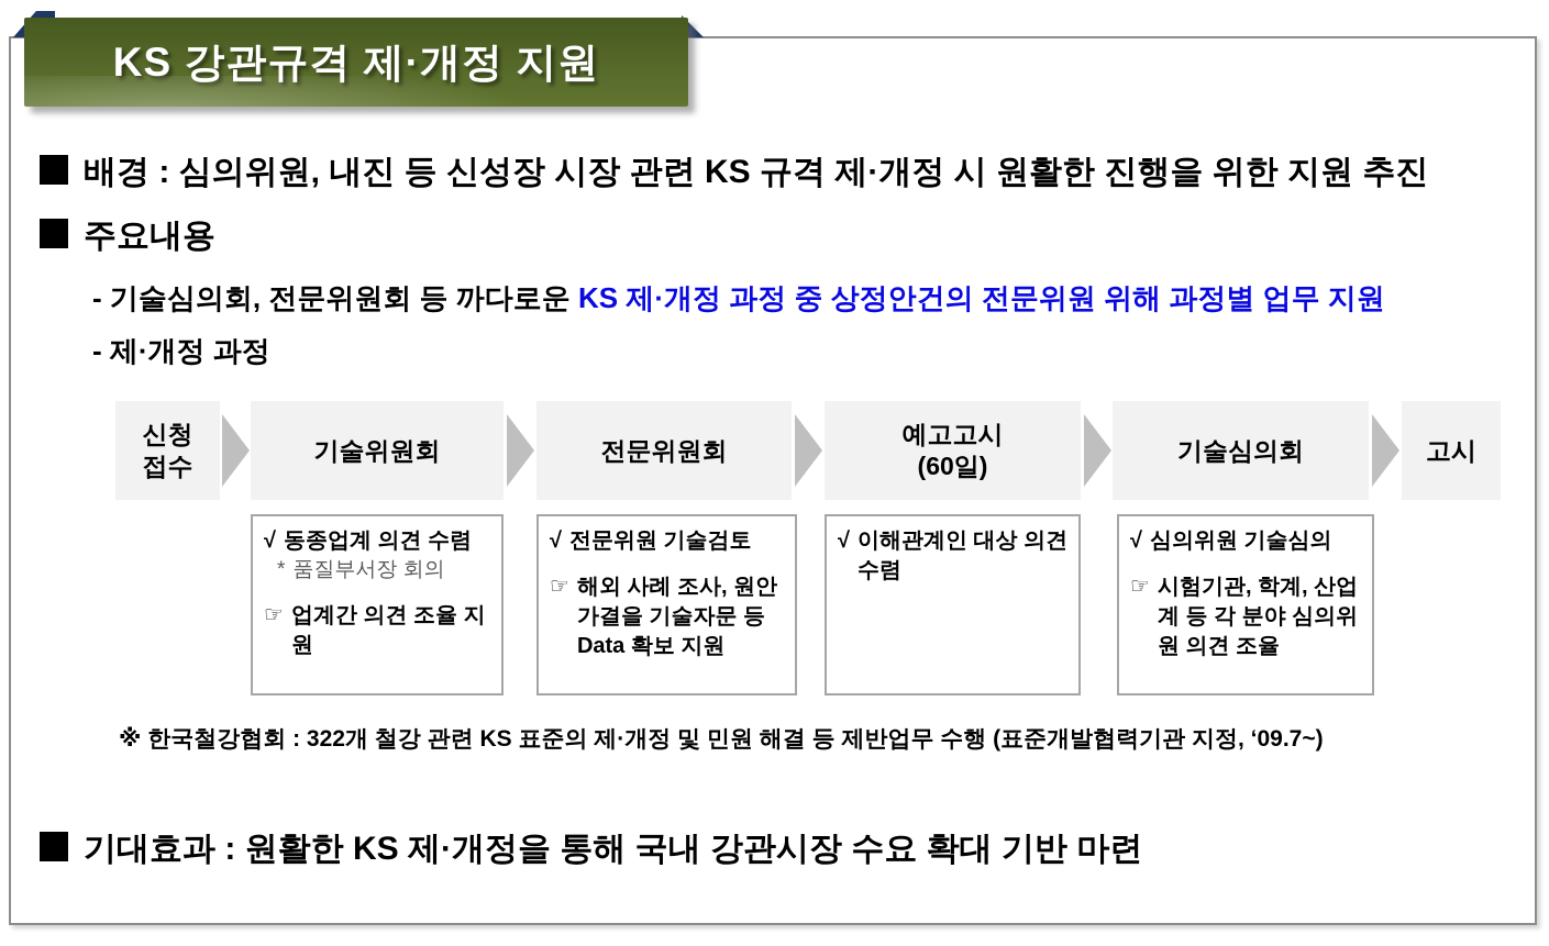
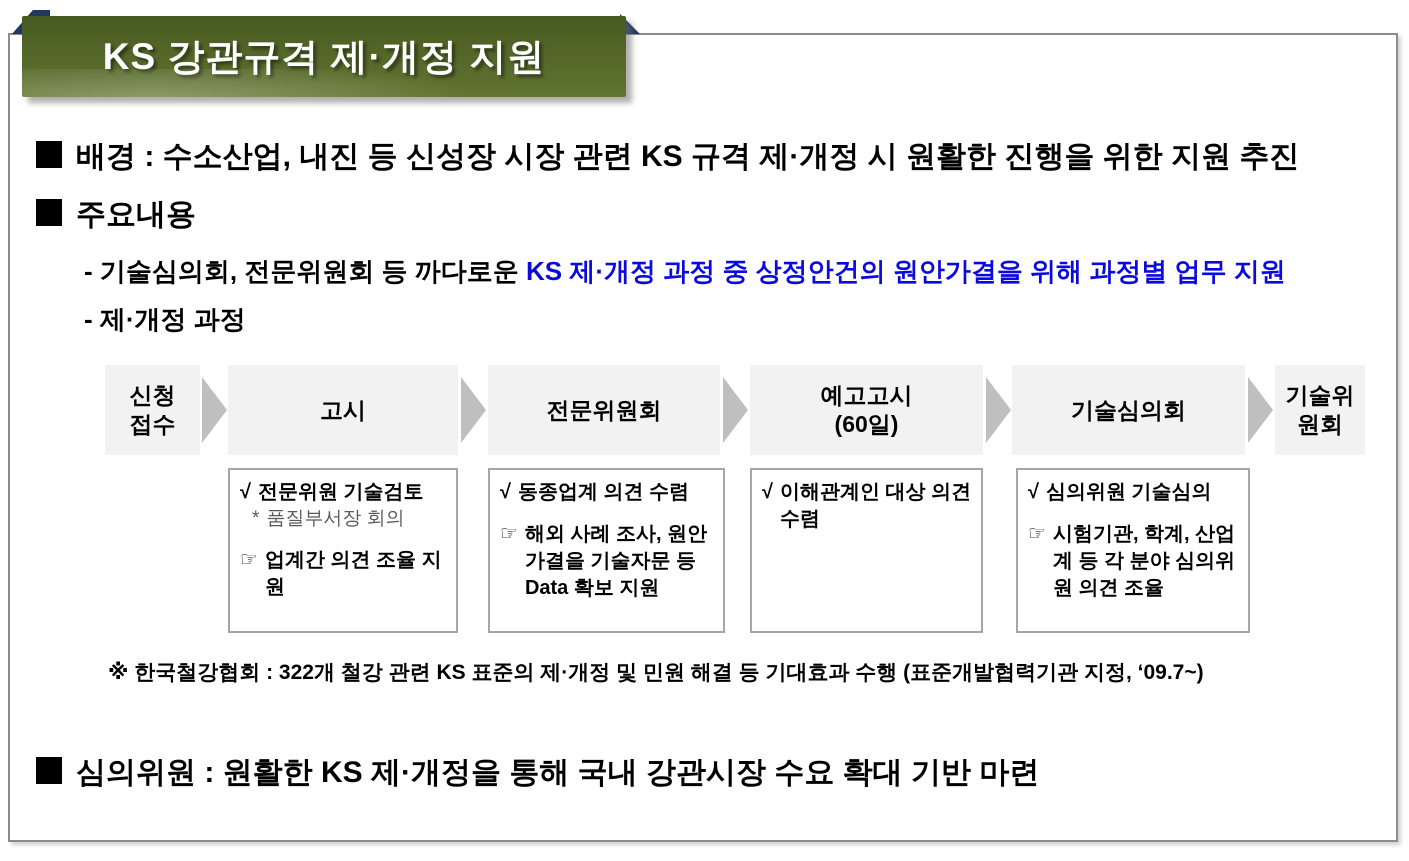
  KS 강관규격 제·개정 지원
- 배경 : 심의위원, 내진 등 신성장 시장 관련 KS 규격 제·개정 시 원활한 진행을 위한 지원 추진
+ 배경 : 수소산업, 내진 등 신성장 시장 관련 KS 규격 제·개정 시 원활한 진행을 위한 지원 추진
  주요내용
- - 기술심의회, 전문위원회 등 까다로운 KS 제·개정 과정 중 상정안건의 전문위원 위해 과정별 업무 지원
+ - 기술심의회, 전문위원회 등 까다로운 KS 제·개정 과정 중 상정안건의 원안가결을 위해 과정별 업무 지원
  - 제·개정 과정
  신청
  접수
- 기술위원회
+ 고시
  전문위원회
  예고고시
  (60일)
  기술심의회
- 고시
+ 기술위원회
  √
- 동종업계 의견 수렴
+ 전문위원 기술검토
  *
  품질부서장 회의
  ☞
  업계간 의견 조율 지원
  √
- 전문위원 기술검토
+ 동종업계 의견 수렴
  ☞
  해외 사례 조사, 원안가결을 기술자문 등 Data 확보 지원
  √
  이해관계인 대상 의견 수렴
  √
  심의위원 기술심의
  ☞
  시험기관, 학계, 산업계 등 각 분야 심의위원 의견 조율
- ※ 한국철강협회 : 322개 철강 관련 KS 표준의 제·개정 및 민원 해결 등 제반업무 수행 (표준개발협력기관 지정, ‘09.7~)
+ ※ 한국철강협회 : 322개 철강 관련 KS 표준의 제·개정 및 민원 해결 등 기대효과 수행 (표준개발협력기관 지정, ‘09.7~)
- 기대효과 : 원활한 KS 제·개정을 통해 국내 강관시장 수요 확대 기반 마련
+ 심의위원 : 원활한 KS 제·개정을 통해 국내 강관시장 수요 확대 기반 마련
